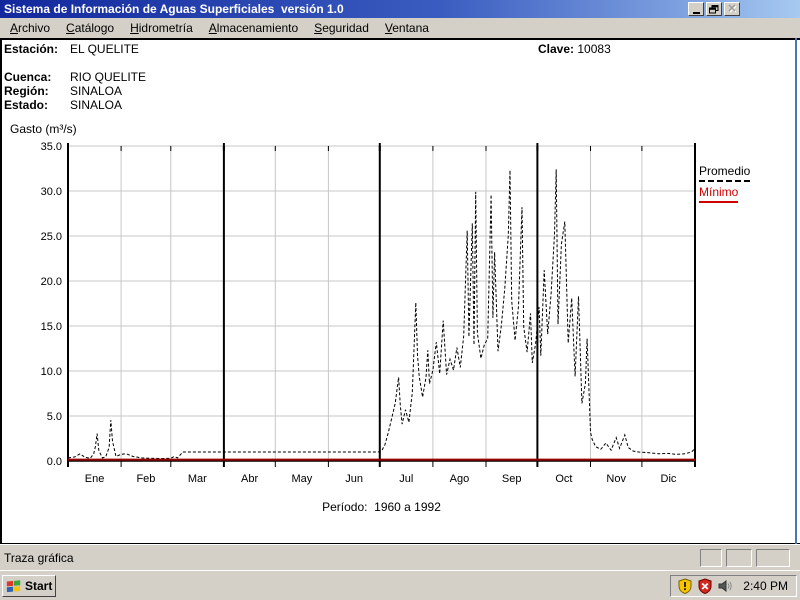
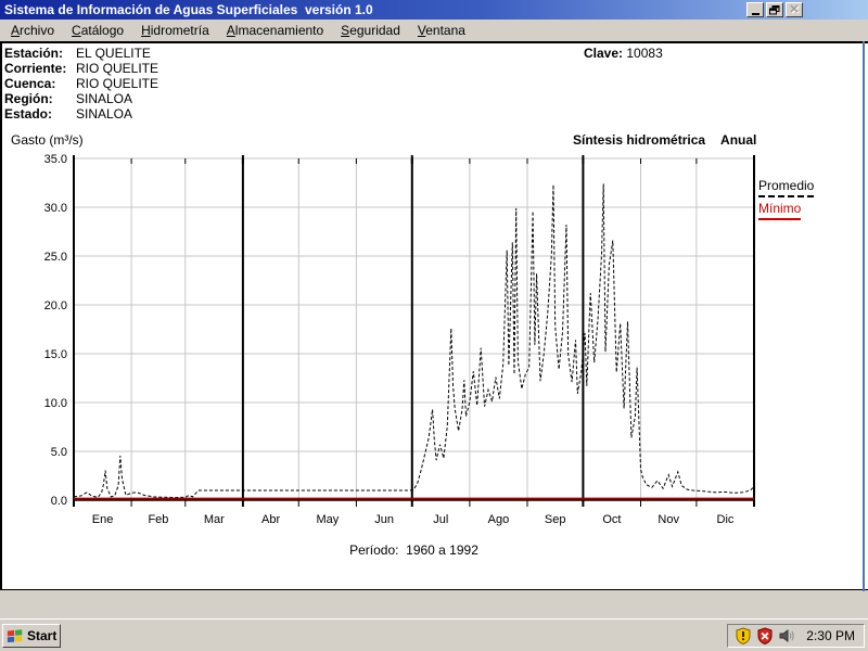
  Sistema de Información de Aguas Superficiales versión 1.0
  ✕
  Archivo
  Catálogo
  Hidrometría
  Almacenamiento
  Seguridad
  Ventana
  Estación: EL QUELITE
+ Corriente: RIO QUELITE
  Cuenca: RIO QUELITE
  Región: SINALOA
  Estado: SINALOA
  Clave: 10083
  Gasto (m³/s)
+ Síntesis hidrométrica Anual
  0.0
  5.0
  10.0
  15.0
  20.0
  25.0
  30.0
  35.0
  Ene
  Feb
  Mar
  Abr
  May
  Jun
  Jul
  Ago
  Sep
  Oct
  Nov
  Dic
  Promedio
  Mínimo
  Período: 1960 a 1992
- Traza gráfica
  Start
- 2:40 PM
+ 2:30 PM
